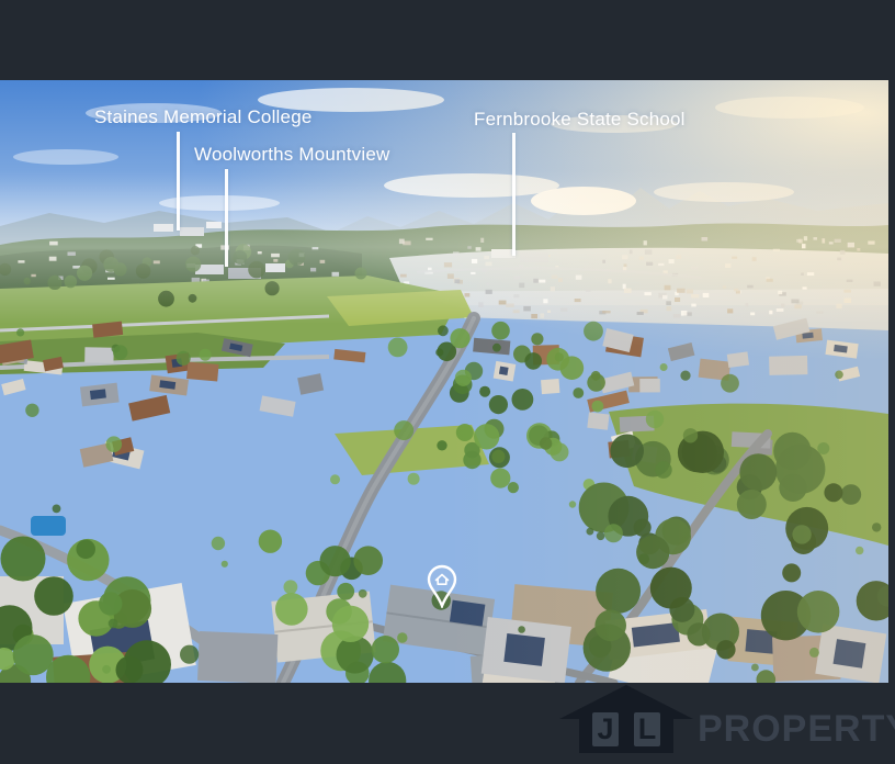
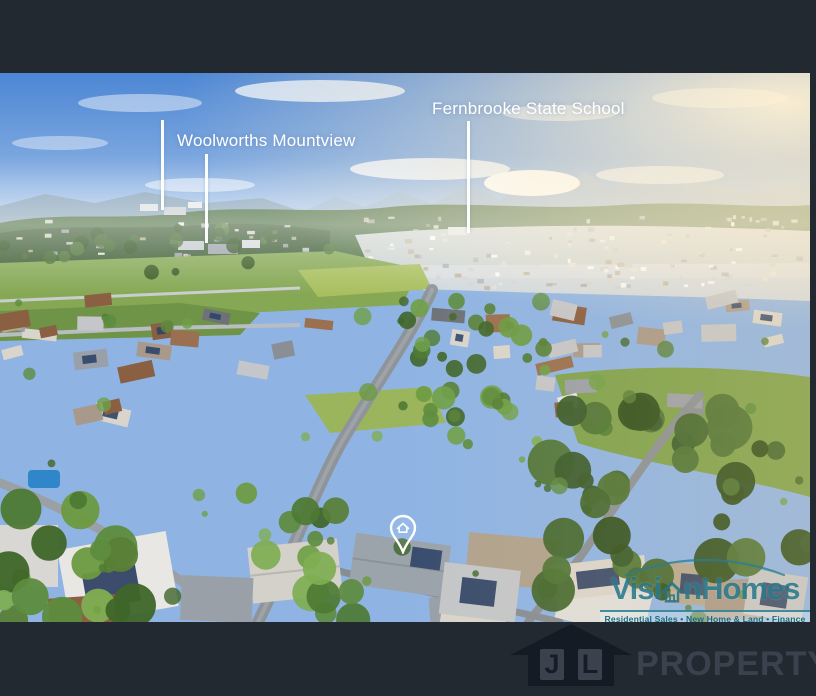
- Staines Memorial College
  Woolworths Mountview
  Fernbrooke State School
+ Visi
+ nHomes
+ Residential Sales • New Home & Land • Finance
  J
  L
  PROPERT
